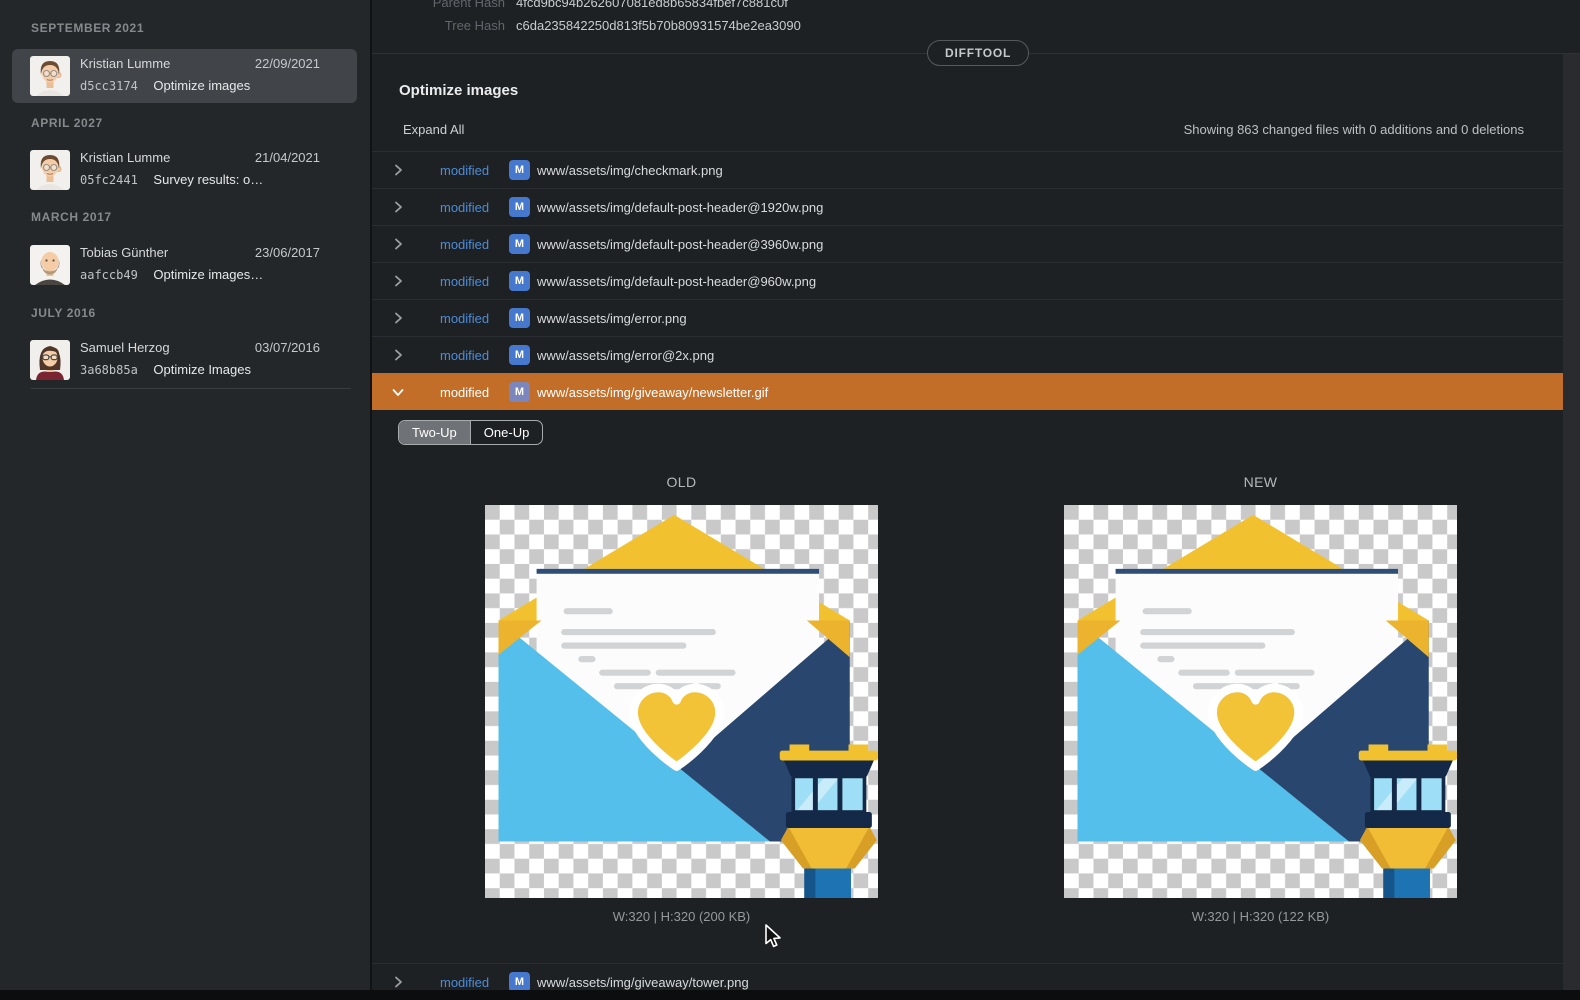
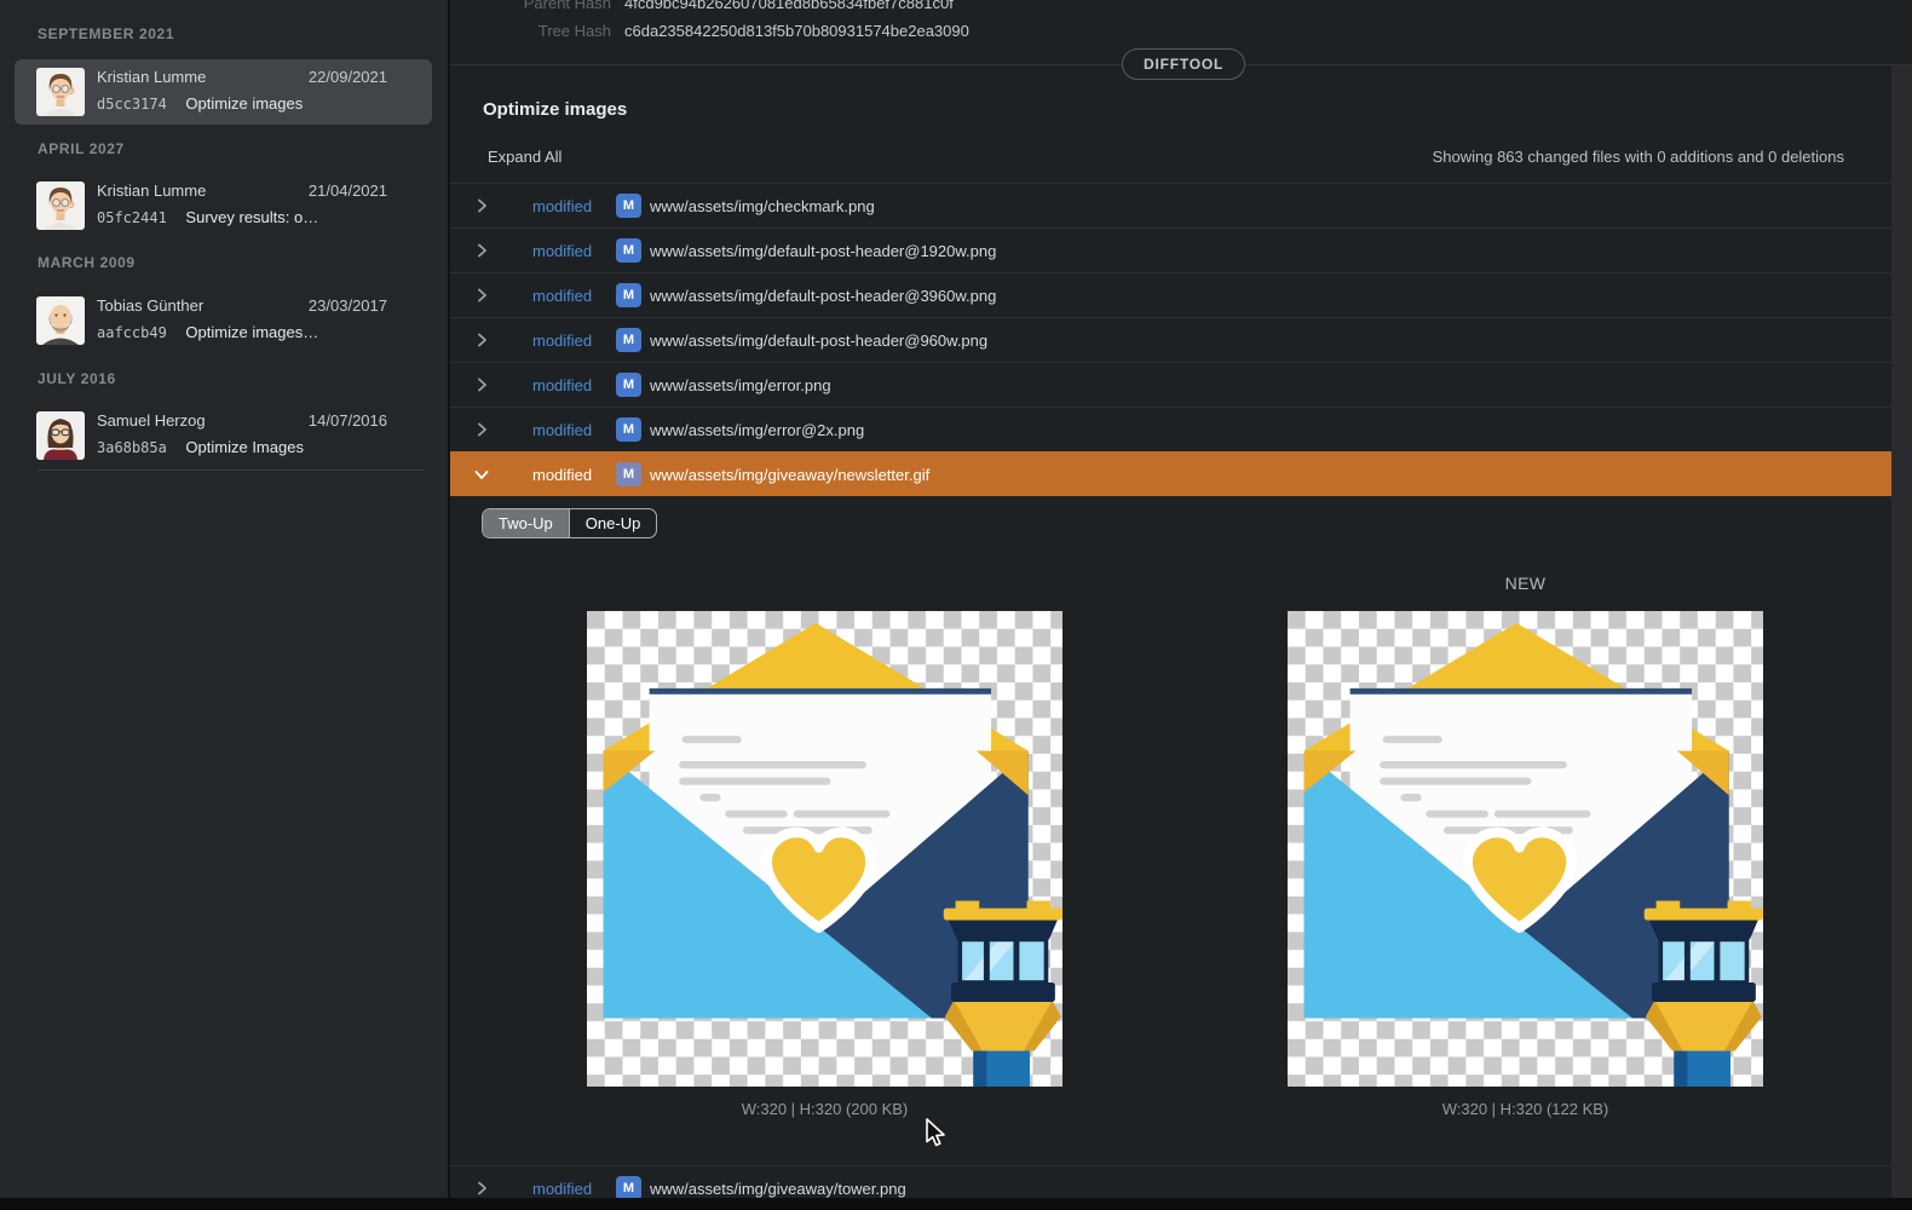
  SEPTEMBER 2021
  Kristian Lumme
  22/09/2021
  d5cc3174 Optimize images
  APRIL 2027
  Kristian Lumme
  21/04/2021
  05fc2441 Survey results: o…
- MARCH 2017
+ MARCH 2009
  Tobias Günther
- 23/06/2017
+ 23/03/2017
  aafccb49 Optimize images…
  JULY 2016
  Samuel Herzog
- 03/07/2016
+ 14/07/2016
  3a68b85a Optimize Images
  Parent Hash
  4fcd9bc94b262607081ed8b65834fbef7c881c0f
  Tree Hash
  c6da235842250d813f5b70b80931574be2ea3090
  DIFFTOOL
  Optimize images
  Expand All
  Showing 863 changed files with 0 additions and 0 deletions
  modified
  M
  www/assets/img/checkmark.png
  modified
  M
  www/assets/img/default-post-header@1920w.png
  modified
  M
  www/assets/img/default-post-header@3960w.png
  modified
  M
  www/assets/img/default-post-header@960w.png
  modified
  M
  www/assets/img/error.png
  modified
  M
  www/assets/img/error@2x.png
  modified
  M
  www/assets/img/giveaway/newsletter.gif
  Two-Up
  One-Up
- OLD
  NEW
  W:320 | H:320 (200 KB)
  W:320 | H:320 (122 KB)
  modified
  M
  www/assets/img/giveaway/tower.png
